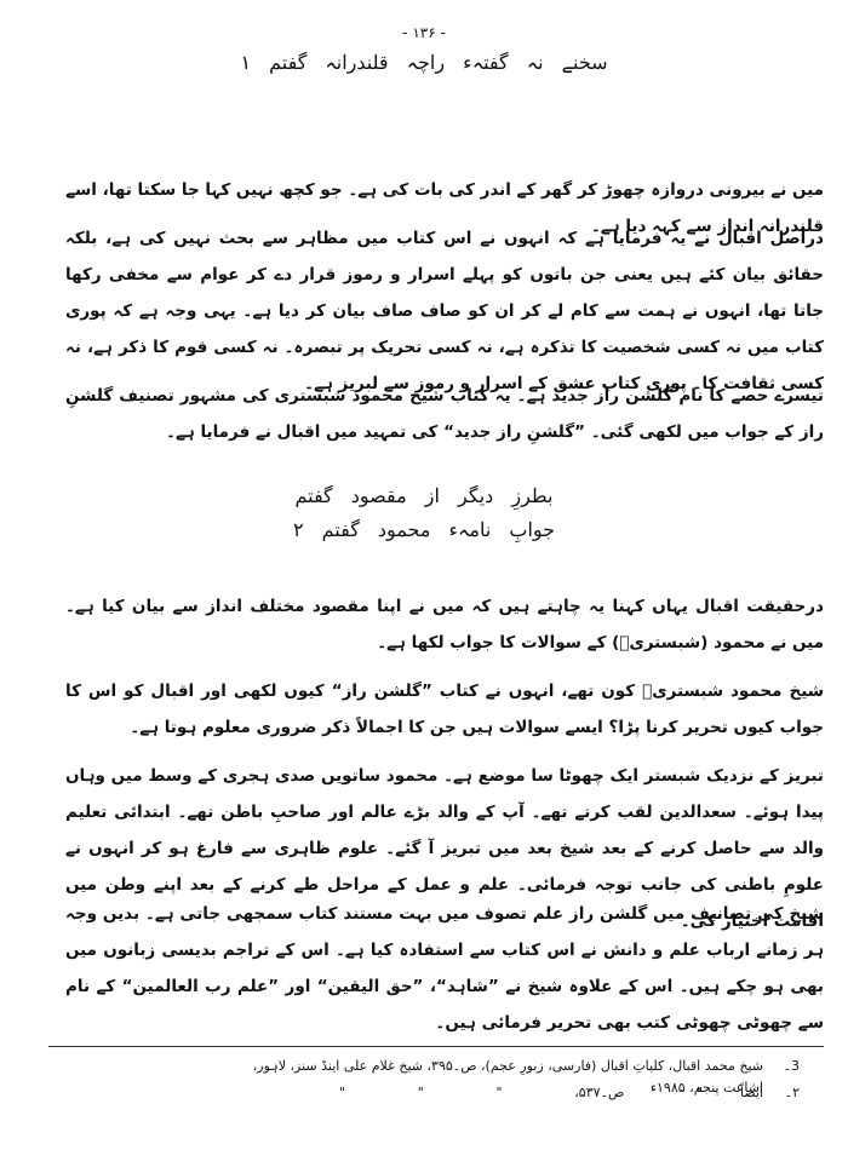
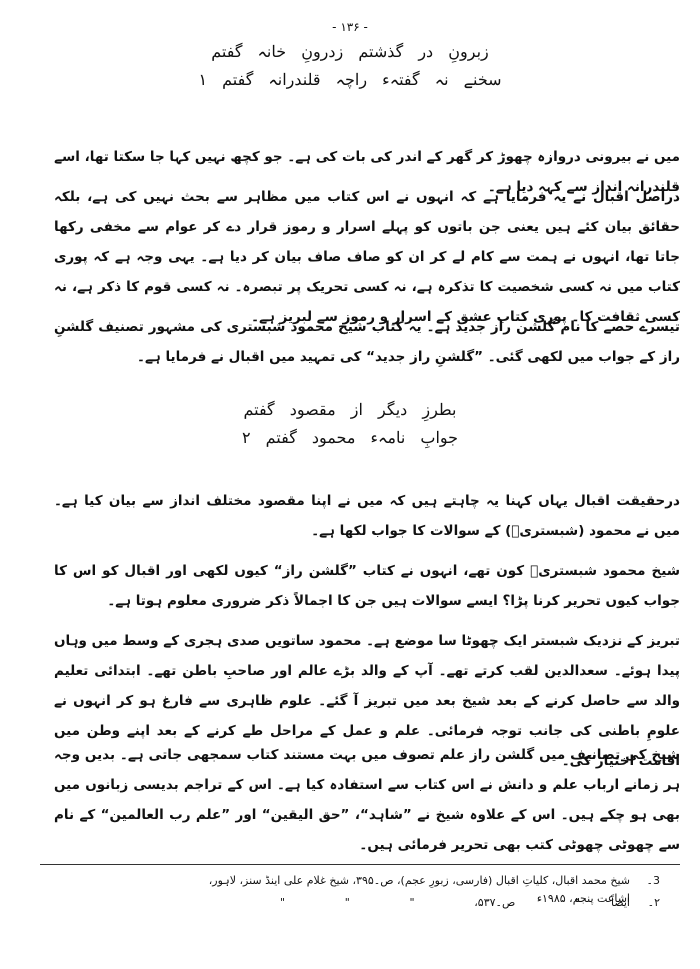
  - ۱۳۶ -
+ زبرونِ در گذشتم زدرونِ خانہ گفتم
  سخنے نہ گفتہء راچہ قلندرانہ گفتم ۱
  میں نے بیرونی دروازہ چھوڑ کر گھر کے اندر کی بات کی ہے۔ جو کچھ نہیں کہا جا سکتا تھا، اسے قلندرانہ انداز سے کہہ دیا ہے۔
  دراصل اقبال نے یہ فرمایا ہے کہ انہوں نے اس کتاب میں مظاہر سے بحث نہیں کی ہے، بلکہ حقائق بیان کئے ہیں یعنی جن باتوں کو پہلے اسرار و رموز قرار دے کر عوام سے مخفی رکھا جاتا تھا، انہوں نے ہمت سے کام لے کر ان کو صاف صاف بیان کر دیا ہے۔ یہی وجہ ہے کہ پوری کتاب میں نہ کسی شخصیت کا تذکرہ ہے، نہ کسی تحریک پر تبصرہ۔ نہ کسی قوم کا ذکر ہے، نہ کسی ثقافت کا۔ پوری کتاب عشق کے اسرار و رموز سے لبریز ہے۔
  تیسرے حصے کا نام گلشن راز جدید ہے۔ یہ کتاب شیخ محمود شبستری کی مشہور تصنیف گلشنِ راز کے جواب میں لکھی گئی۔ ”گلشنِ راز جدید“ کی تمہید میں اقبال نے فرمایا ہے۔
  بطرزِ دیگر از مقصود گفتم
  جوابِ نامہء محمود گفتم ۲
  درحقیقت اقبال یہاں کہنا یہ چاہتے ہیں کہ میں نے اپنا مقصود مختلف انداز سے بیان کیا ہے۔ میں نے محمود (شبستریؒ) کے سوالات کا جواب لکھا ہے۔
  شیخ محمود شبستریؒ کون تھے، انہوں نے کتاب ”گلشن راز“ کیوں لکھی اور اقبال کو اس کا جواب کیوں تحریر کرنا پڑا؟ ایسے سوالات ہیں جن کا اجمالاً ذکر ضروری معلوم ہوتا ہے۔
  تبریز کے نزدیک شبستر ایک چھوٹا سا موضع ہے۔ محمود ساتویں صدی ہجری کے وسط میں وہاں پیدا ہوئے۔ سعدالدین لقب کرتے تھے۔ آپ کے والد بڑے عالم اور صاحبِ باطن تھے۔ ابتدائی تعلیم والد سے حاصل کرنے کے بعد شیخ بعد میں تبریز آ گئے۔ علوم ظاہری سے فارغ ہو کر انہوں نے علومِ باطنی کی جانب توجہ فرمائی۔ علم و عمل کے مراحل طے کرنے کے بعد اپنے وطن میں اقامت اختیار کی۔
  شیخ کی تصانیف میں گلشن راز علم تصوف میں بہت مستند کتاب سمجھی جاتی ہے۔ بدیں وجہ ہر زمانے ارباب علم و دانش نے اس کتاب سے استفادہ کیا ہے۔ اس کے تراجم بدیسی زبانوں میں بھی ہو چکے ہیں۔ اس کے علاوہ شیخ نے ”شاہد“، ”حق الیقین“ اور ”علم رب العالمین“ کے نام سے چھوٹی چھوٹی کتب بھی تحریر فرمائی ہیں۔
  3۔
  شیخ محمد اقبال، کلیاتِ اقبال (فارسی، زبورِ عجم)، ص۔۳۹۵، شیخ غلام علی اینڈ سنز، لاہور، اشاعت پنجم، ۱۹۸۵ء
  ۲۔
  ایضاً
  "
  ص۔۵۳۷،
  "
  "
  "
